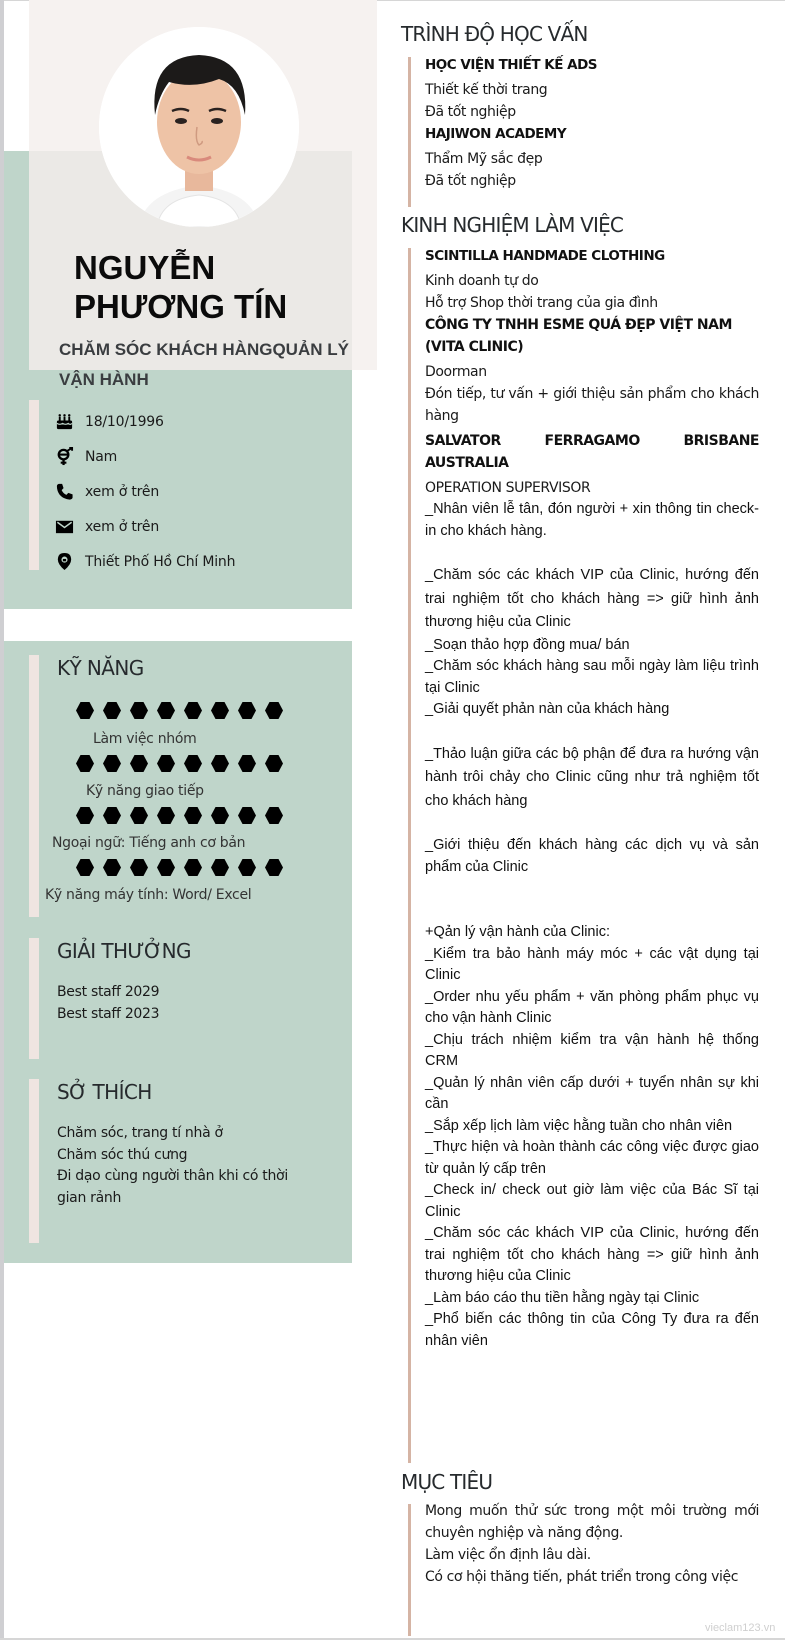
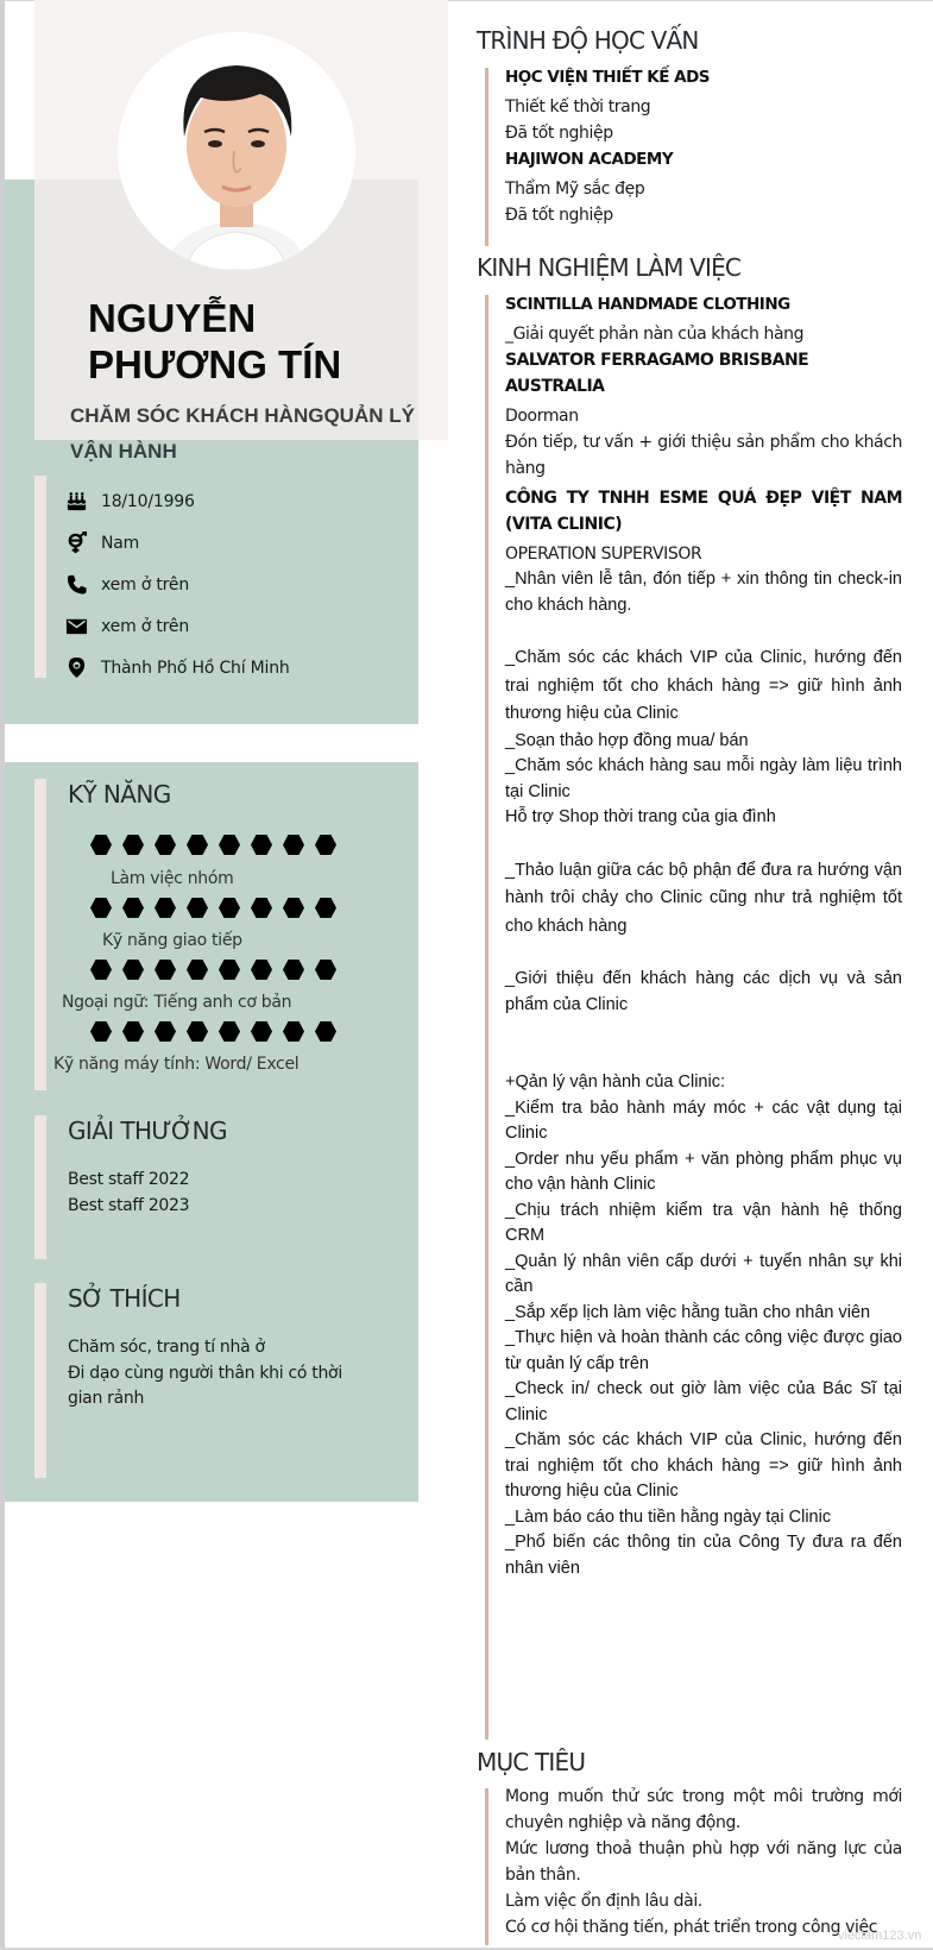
  NGUYỄN PHƯƠNG TÍN
  CHĂM SÓC KHÁCH HÀNGQUẢN LÝ VẬN HÀNH
  18/10/1996
  Nam
  xem ở trên
  xem ở trên
- Thiết Phố Hồ Chí Minh
+ Thành Phố Hồ Chí Minh
  KỸ NĂNG
  Làm việc nhóm
  Kỹ năng giao tiếp
  Ngoại ngữ: Tiếng anh cơ bản
  Kỹ năng máy tính: Word/ Excel
  GIẢI THƯỞNG
- Best staff 2029
+ Best staff 2022
  Best staff 2023
  SỞ THÍCH
  Chăm sóc, trang tí nhà ở
- Chăm sóc thú cưng
  Đi dạo cùng người thân khi có thời gian rảnh
  TRÌNH ĐỘ HỌC VẤN
  HỌC VIỆN THIẾT KẾ ADS
  Thiết kế thời trang
  Đã tốt nghiệp
  HAJIWON ACADEMY
  Thẩm Mỹ sắc đẹp
  Đã tốt nghiệp
  KINH NGHIỆM LÀM VIỆC
  SCINTILLA HANDMADE CLOTHING
- Kinh doanh tự do
- Hỗ trợ Shop thời trang của gia đình
+ _Giải quyết phản nàn của khách hàng
- CÔNG TY TNHH ESME QUÁ ĐẸP VIỆT NAM (VITA CLINIC)
+ SALVATOR FERRAGAMO BRISBANE AUSTRALIA
  Doorman
  Đón tiếp, tư vấn + giới thiệu sản phẩm cho khách hàng
- SALVATOR FERRAGAMO BRISBANE AUSTRALIA
+ CÔNG TY TNHH ESME QUÁ ĐẸP VIỆT NAM (VITA CLINIC)
  OPERATION SUPERVISOR
- _Nhân viên lễ tân, đón người + xin thông tin check-in cho khách hàng.
+ _Nhân viên lễ tân, đón tiếp + xin thông tin check-in cho khách hàng.
  _Chăm sóc các khách VIP của Clinic, hướng đến trai nghiệm tốt cho khách hàng => giữ hình ảnh thương hiệu của Clinic
  _Soạn thảo hợp đồng mua/ bán
  _Chăm sóc khách hàng sau mỗi ngày làm liệu trình tại Clinic
- _Giải quyết phản nàn của khách hàng
+ Hỗ trợ Shop thời trang của gia đình
  _Thảo luận giữa các bộ phận để đưa ra hướng vận hành trôi chảy cho Clinic cũng như trả nghiệm tốt cho khách hàng
  _Giới thiệu đến khách hàng các dịch vụ và sản phẩm của Clinic
  +Qản lý vận hành của Clinic:
  _Kiểm tra bảo hành máy móc + các vật dụng tại Clinic
  _Order nhu yếu phẩm + văn phòng phẩm phục vụ cho vận hành Clinic
  _Chịu trách nhiệm kiểm tra vận hành hệ thống CRM
  _Quản lý nhân viên cấp dưới + tuyển nhân sự khi cần
  _Sắp xếp lịch làm việc hằng tuần cho nhân viên
  _Thực hiện và hoàn thành các công việc được giao từ quản lý cấp trên
  _Check in/ check out giờ làm việc của Bác Sĩ tại Clinic
  _Chăm sóc các khách VIP của Clinic, hướng đến trai nghiệm tốt cho khách hàng => giữ hình ảnh thương hiệu của Clinic
  _Làm báo cáo thu tiền hằng ngày tại Clinic
  _Phổ biến các thông tin của Công Ty đưa ra đến nhân viên
  MỤC TIÊU
  Mong muốn thử sức trong một môi trường mới chuyên nghiệp và năng động.
+ Mức lương thoả thuận phù hợp với năng lực của bản thân.
  Làm việc ổn định lâu dài.
  Có cơ hội thăng tiến, phát triển trong công việc
  vieclam123.vn
